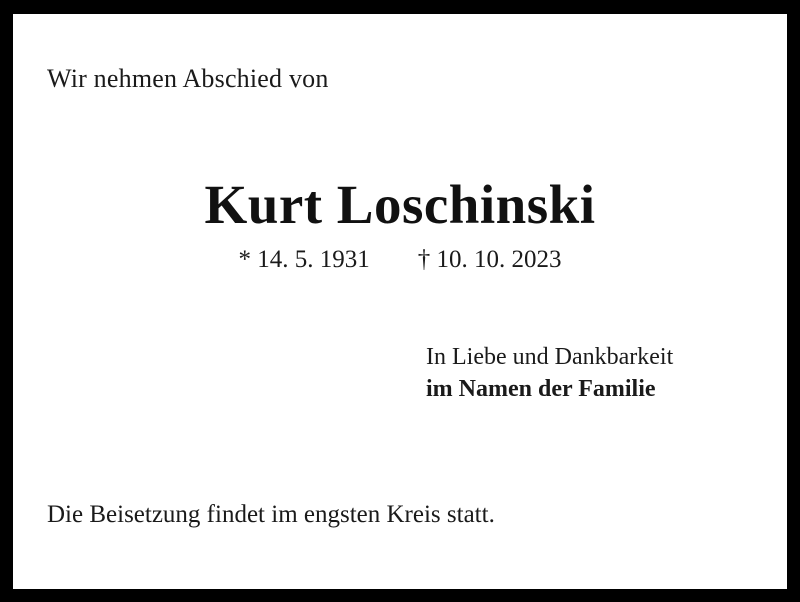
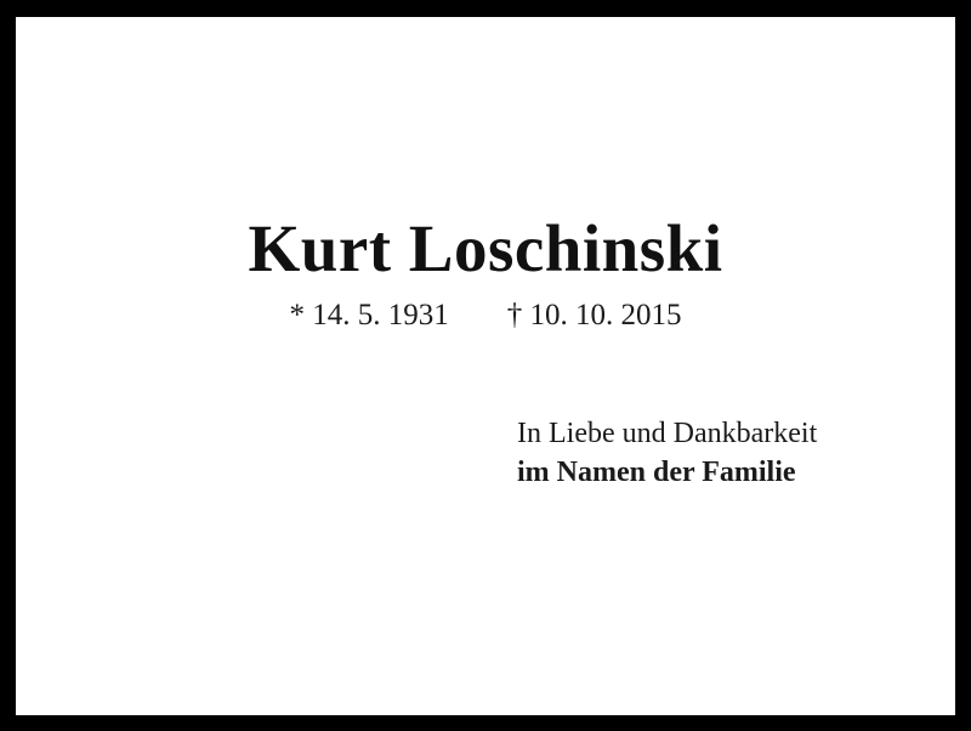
- Wir nehmen Abschied von
  Kurt Loschinski
- * 14. 5. 1931 † 10. 10. 2023
+ * 14. 5. 1931 † 10. 10. 2015
  In Liebe und Dankbarkeit
  im Namen der Familie
- Die Beisetzung findet im engsten Kreis statt.
